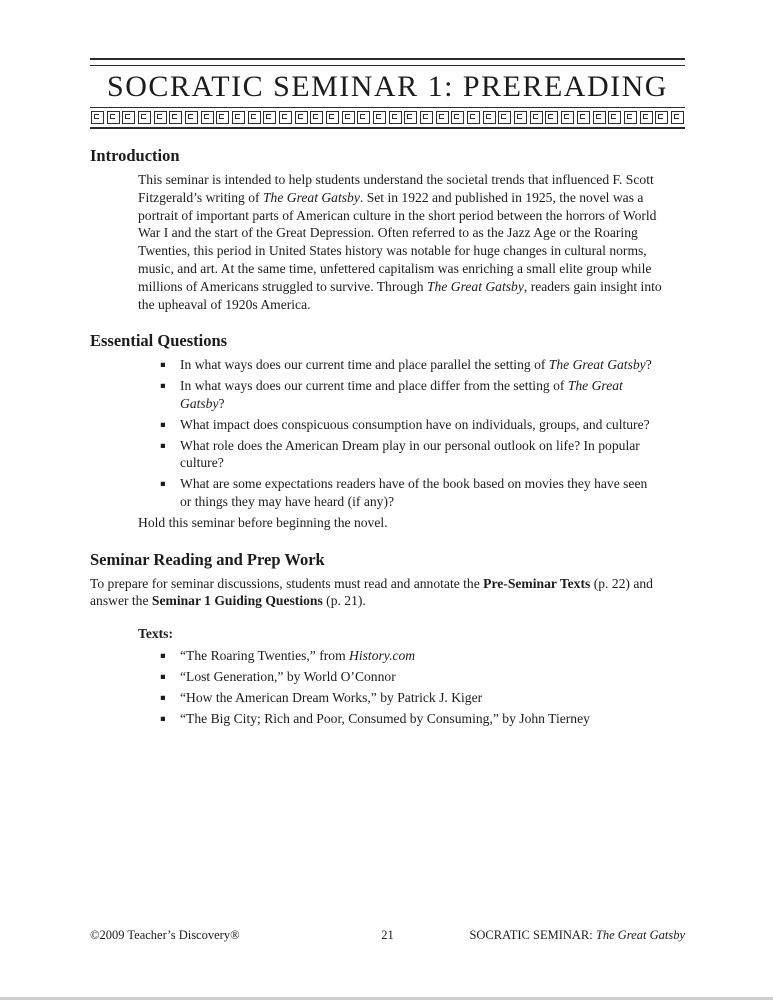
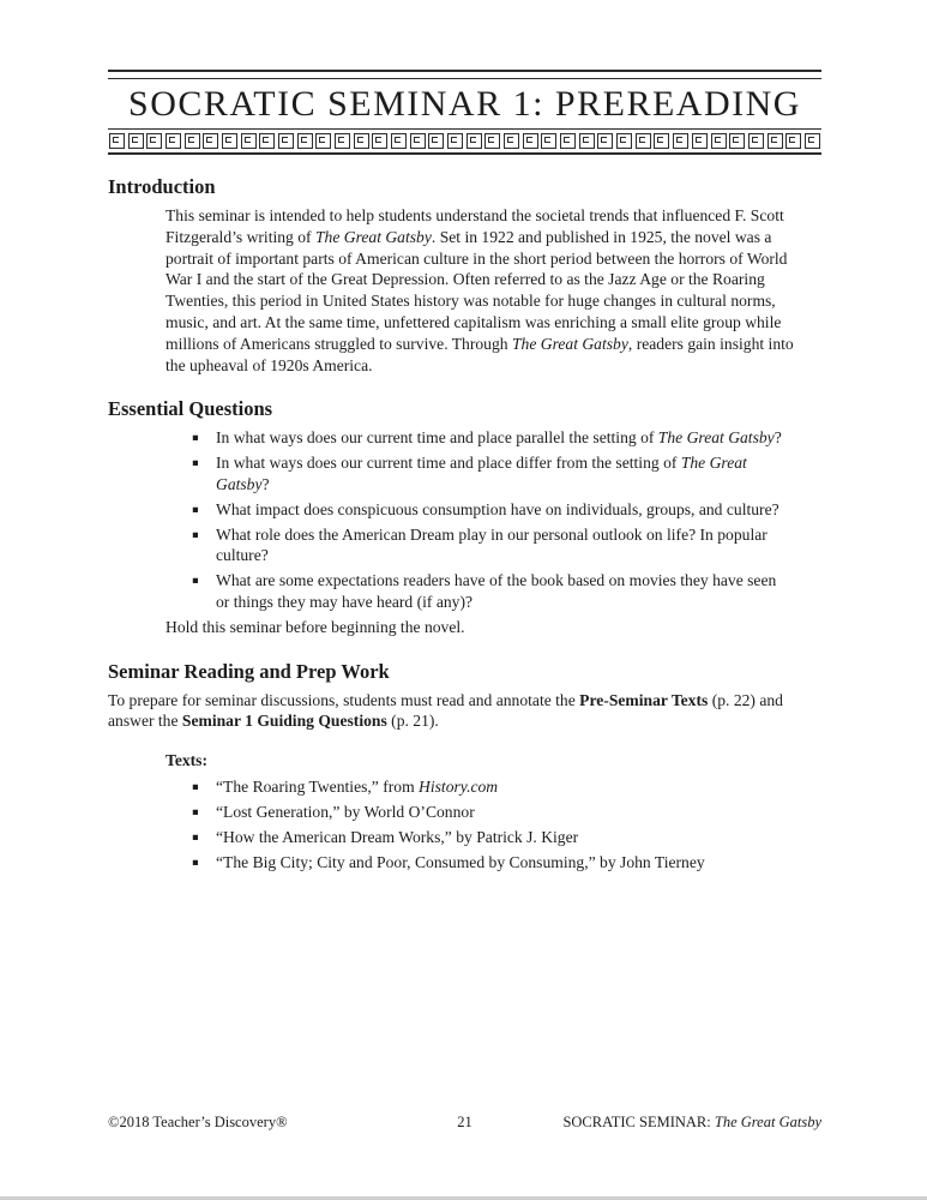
  SOCRATIC SEMINAR 1: PREREADING
  Introduction
  This seminar is intended to help students understand the societal trends that influenced F. Scott Fitzgerald’s writing of The Great Gatsby. Set in 1922 and published in 1925, the novel was a portrait of important parts of American culture in the short period between the horrors of World War I and the start of the Great Depression. Often referred to as the Jazz Age or the Roaring Twenties, this period in United States history was notable for huge changes in cultural norms, music, and art. At the same time, unfettered capitalism was enriching a small elite group while millions of Americans struggled to survive. Through The Great Gatsby, readers gain insight into the upheaval of 1920s America.
  Essential Questions
  ▪
  In what ways does our current time and place parallel the setting of The Great Gatsby?
  ▪
  In what ways does our current time and place differ from the setting of The Great Gatsby?
  ▪
  What impact does conspicuous consumption have on individuals, groups, and culture?
  ▪
  What role does the American Dream play in our personal outlook on life? In popular culture?
  ▪
  What are some expectations readers have of the book based on movies they have seen or things they may have heard (if any)?
  Hold this seminar before beginning the novel.
  Seminar Reading and Prep Work
  To prepare for seminar discussions, students must read and annotate the Pre-Seminar Texts (p. 22) and answer the Seminar 1 Guiding Questions (p. 21).
  Texts:
  ▪
  “The Roaring Twenties,” from History.com
  ▪
  “Lost Generation,” by World O’Connor
  ▪
  “How the American Dream Works,” by Patrick J. Kiger
  ▪
- “The Big City; Rich and Poor, Consumed by Consuming,” by John Tierney
+ “The Big City; City and Poor, Consumed by Consuming,” by John Tierney
- ©2009 Teacher’s Discovery®
+ ©2018 Teacher’s Discovery®
  21
  SOCRATIC SEMINAR: The Great Gatsby
